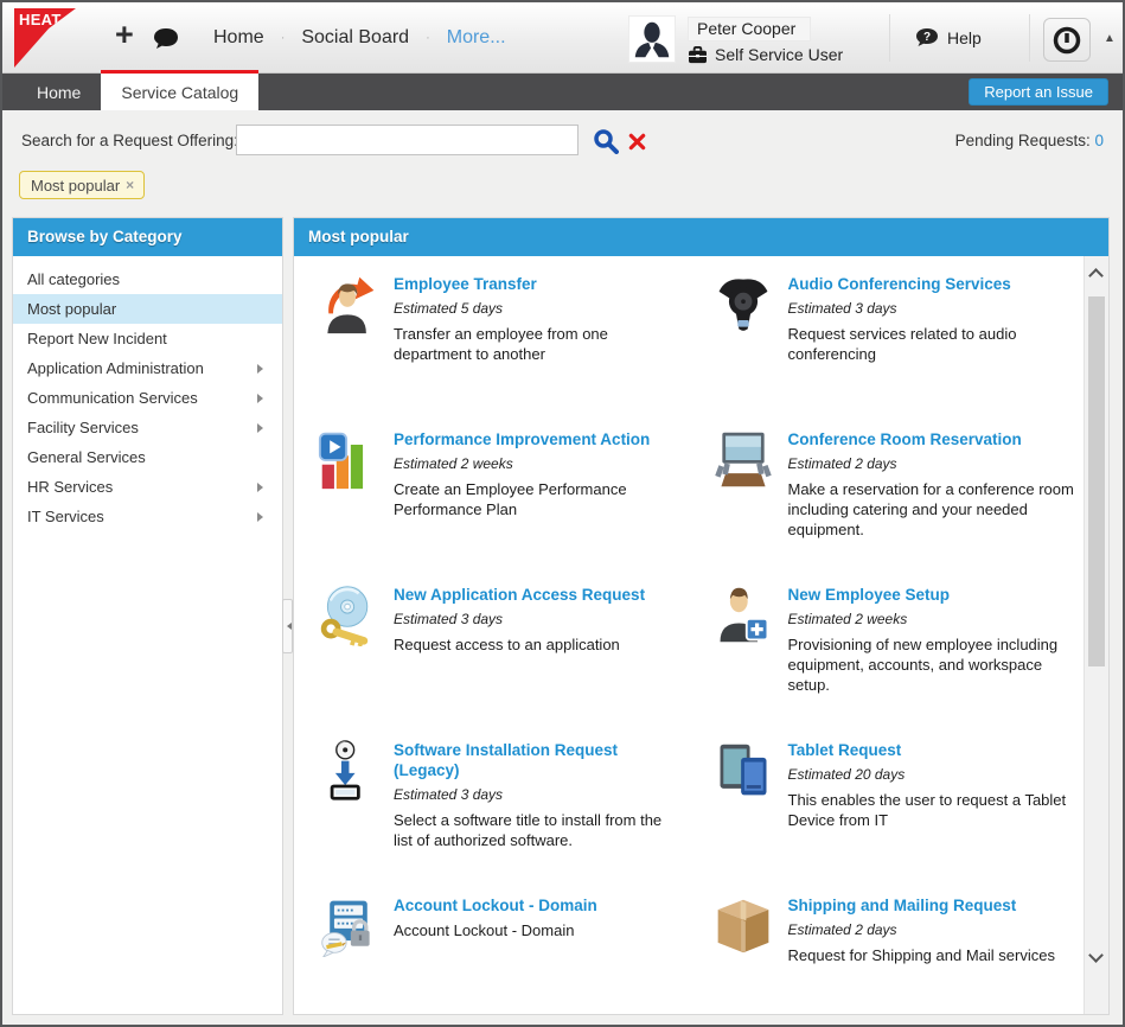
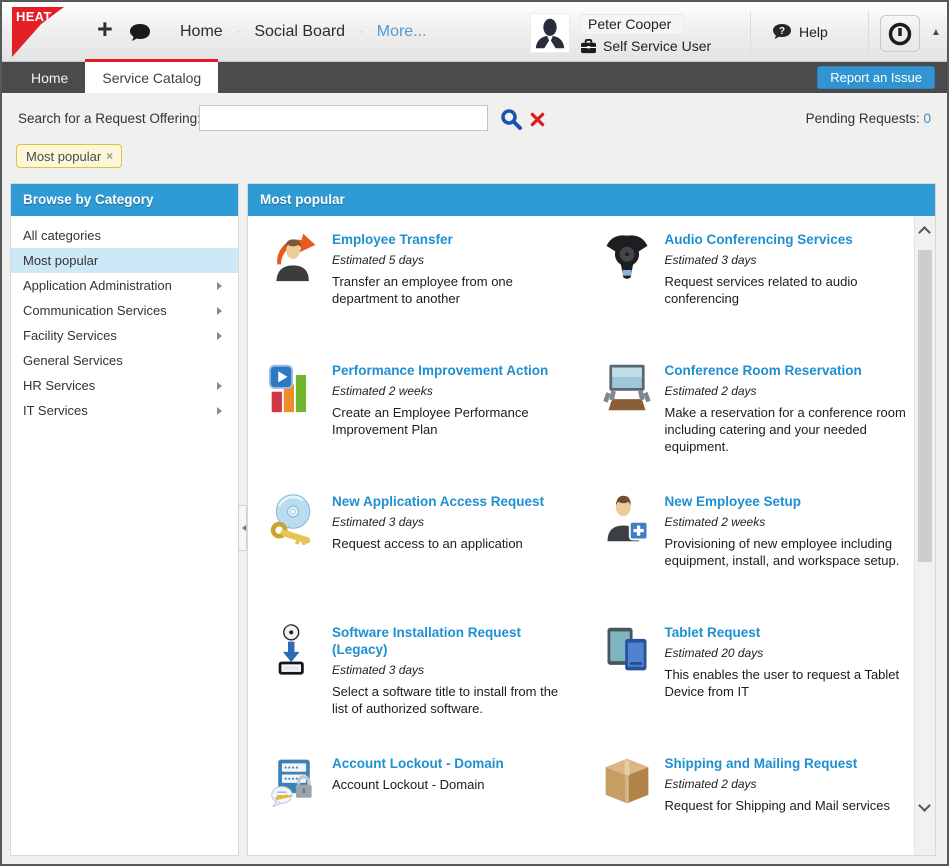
  HEAT
  +
  Home
  ·
  Social Board
  ·
  More...
  Peter Cooper
  Self Service User
  ?
  Help
  ▲
  Home
  Service Catalog
  Report an Issue
  Search for a Request Offering
  Pending Requests: 0
  Most popular
  ×
  Browse by Category
  All categories
  Most popular
- Report New Incident
  Application Administration
  Communication Services
  Facility Services
  General Services
  HR Services
  IT Services
  Most popular
  Employee Transfer
  Estimated 5 days
  Transfer an employee from one department to another
  Audio Conferencing Services
  Estimated 3 days
  Request services related to audio conferencing
  Performance Improvement Action
  Estimated 2 weeks
- Create an Employee Performance Performance Plan
+ Create an Employee Performance Improvement Plan
  Conference Room Reservation
  Estimated 2 days
  Make a reservation for a conference room including catering and your needed equipment.
  New Application Access Request
  Estimated 3 days
  Request access to an application
  New Employee Setup
  Estimated 2 weeks
- Provisioning of new employee including equipment, accounts, and workspace setup.
+ Provisioning of new employee including equipment, install, and workspace setup.
  Software Installation Request (Legacy)
  Estimated 3 days
  Select a software title to install from the list of authorized software.
  Tablet Request
  Estimated 20 days
  This enables the user to request a Tablet Device from IT
  Account Lockout - Domain
  Account Lockout - Domain
  Shipping and Mailing Request
  Estimated 2 days
  Request for Shipping and Mail services
